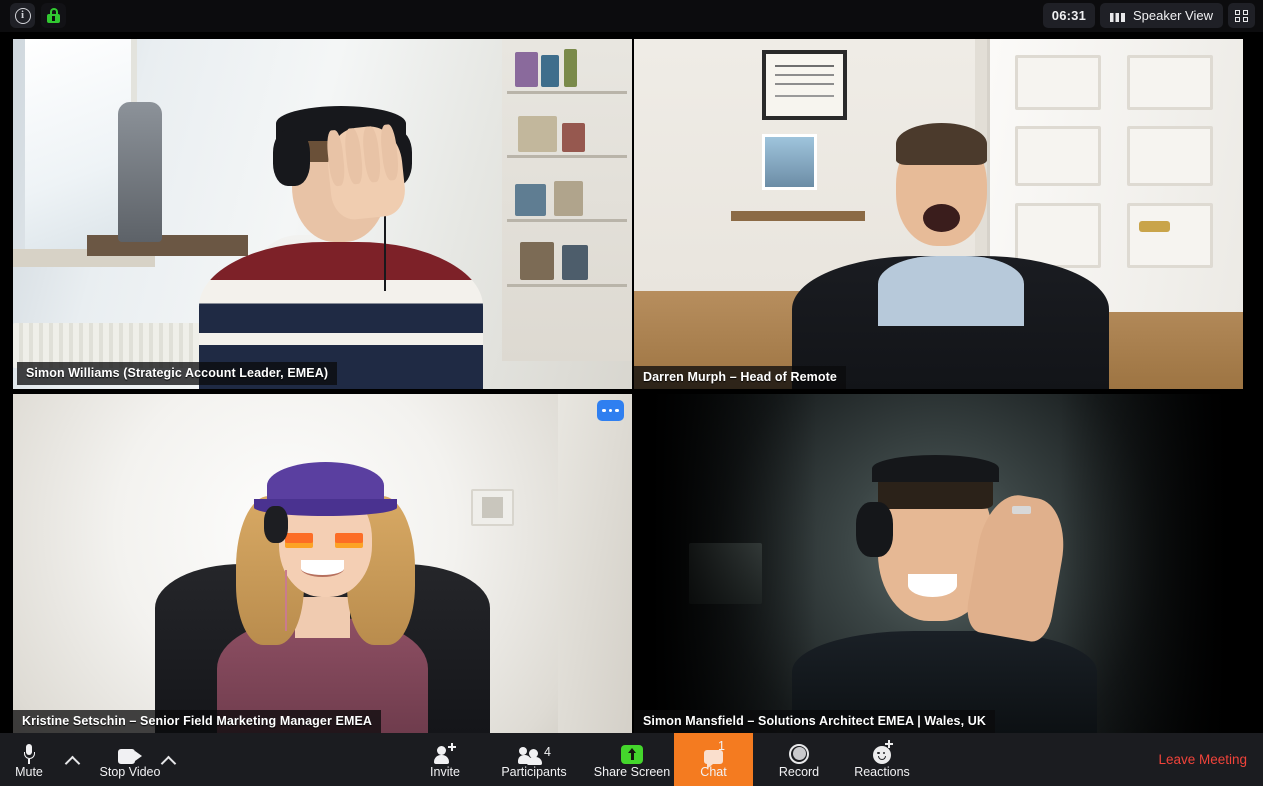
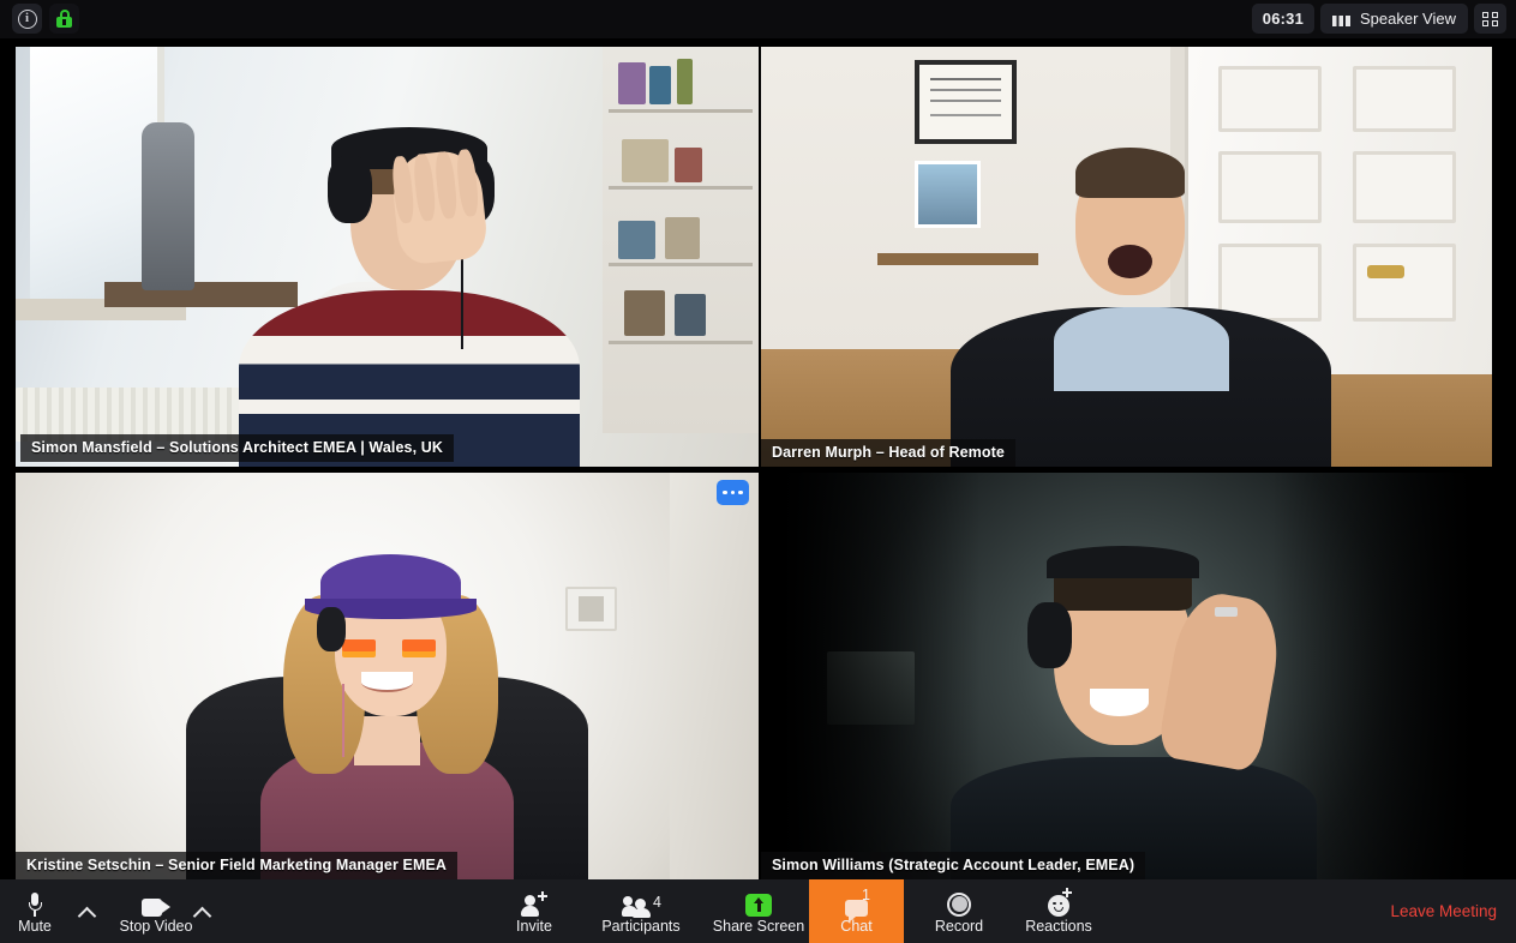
  i
  06:31
  Speaker View
- Simon Williams (Strategic Account Leader, EMEA)
+ Simon Mansfield – Solutions Architect EMEA | Wales, UK
  Darren Murph – Head of Remote
  Kristine Setschin – Senior Field Marketing Manager EMEA
- Simon Mansfield – Solutions Architect EMEA | Wales, UK
+ Simon Williams (Strategic Account Leader, EMEA)
  Mute
  Stop Video
  Invite
  4
  Participants
  Share Screen
  1
  Chat
  Record
  Reactions
  Leave Meeting
